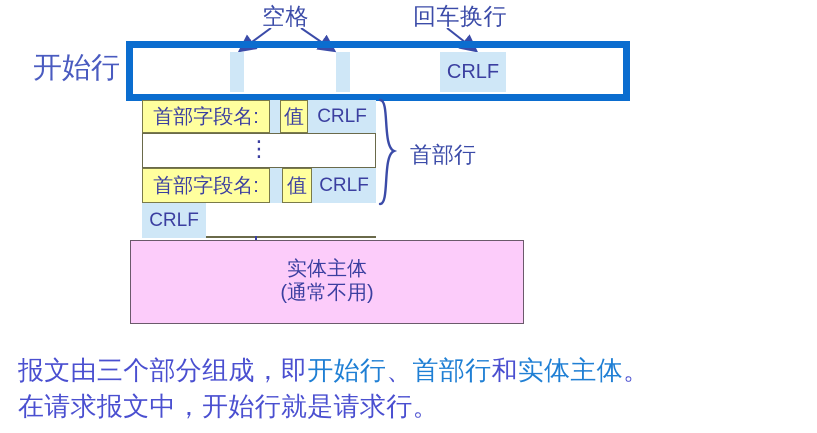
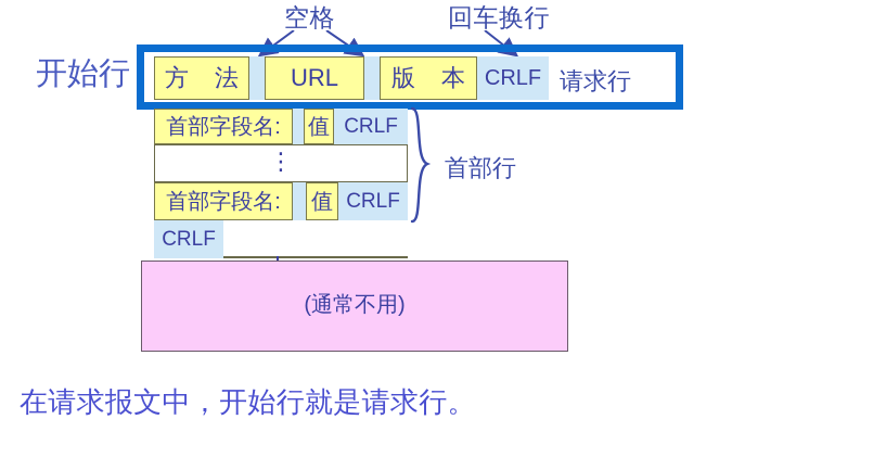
  空格
  回车换行
  开始行
+ 方 法
+ URL
+ 版 本
  CRLF
+ 请求行
  首部字段名:
  值
  CRLF
  ⋮
  首部字段名:
  值
  CRLF
  CRLF
  首部行
- 实体主体
  (通常不用)
- 报文由三个部分组成，即开始行、首部行和实体主体。
  在请求报文中，开始行就是请求行。
